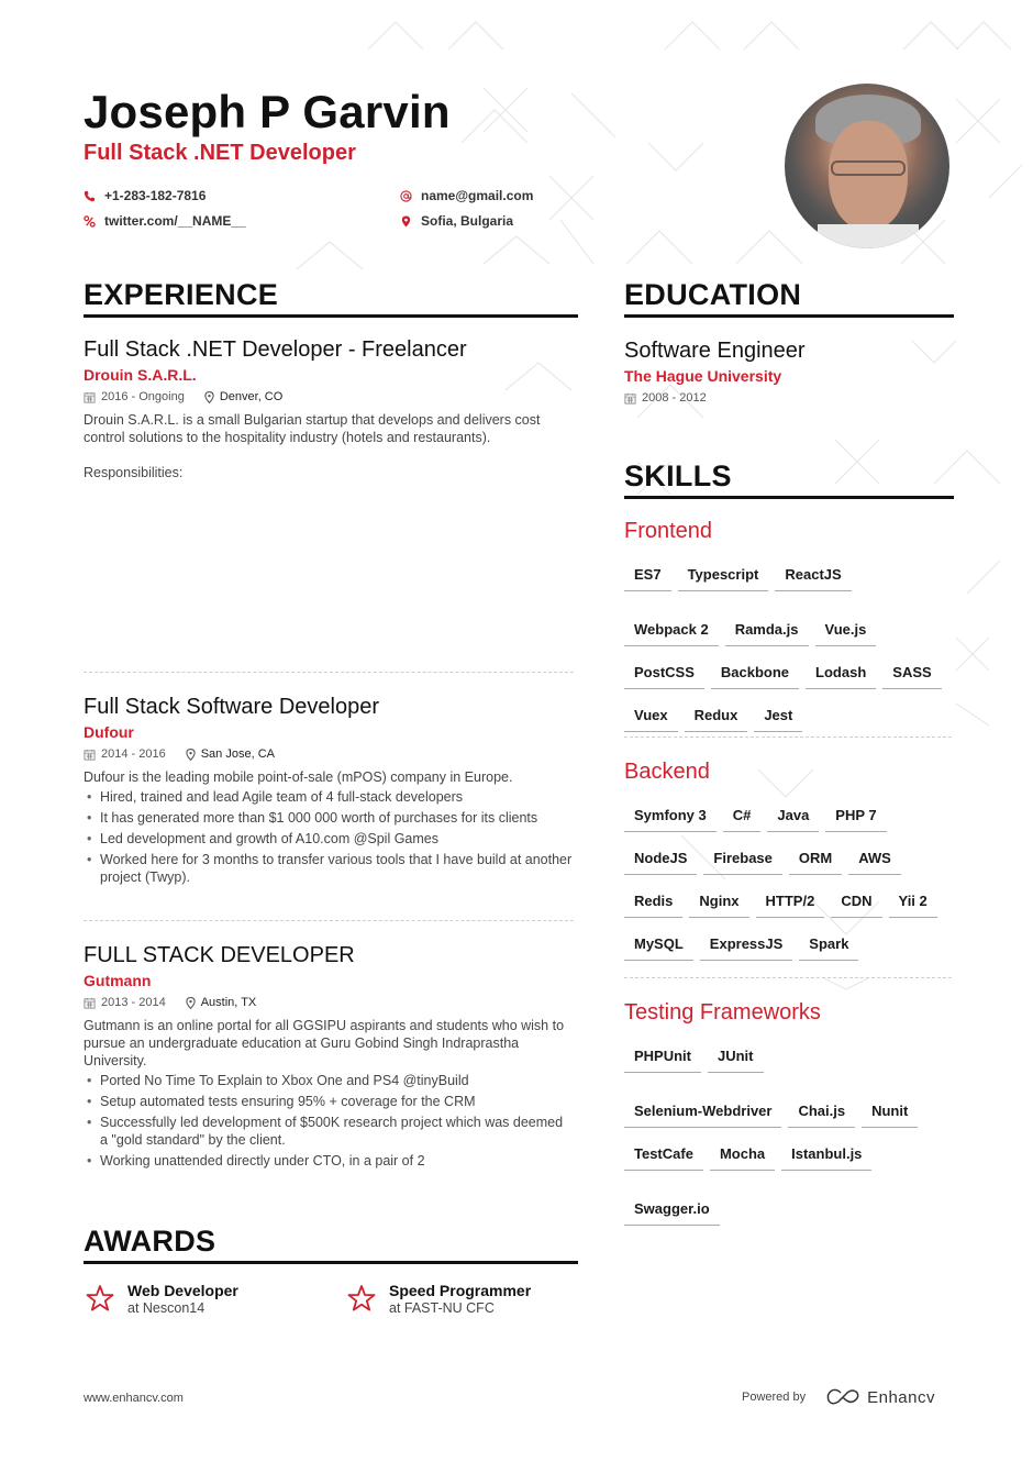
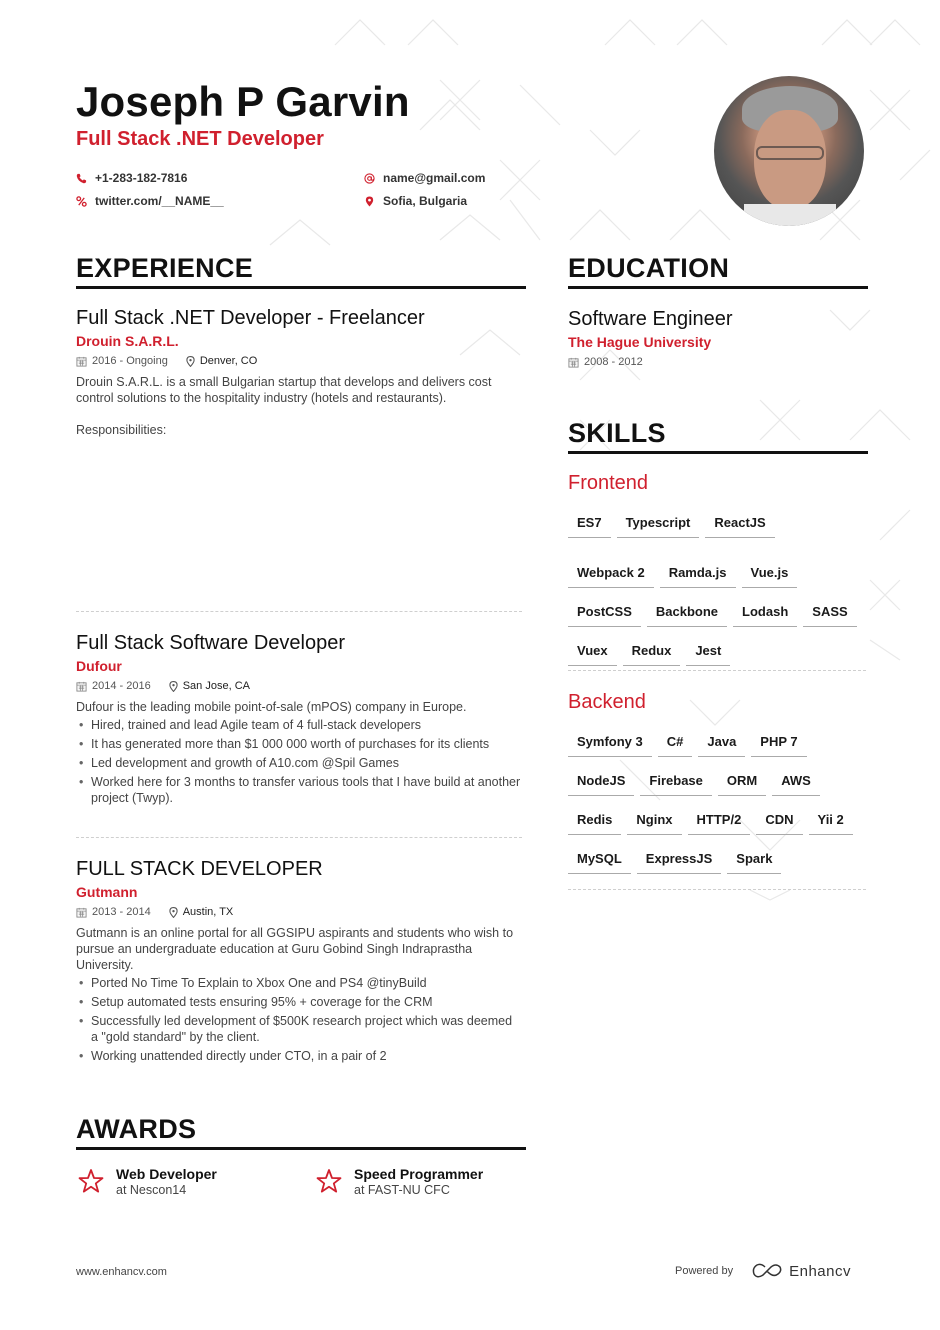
  Joseph P Garvin
  Full Stack .NET Developer
  +1-283-182-7816
  twitter.com/__NAME__
  name@gmail.com
  Sofia, Bulgaria
  EXPERIENCE
  Full Stack .NET Developer - Freelancer
  Drouin S.A.R.L.
  2016 - Ongoing
  Denver, CO
  Drouin S.A.R.L. is a small Bulgarian startup that develops and delivers cost control solutions to the hospitality industry (hotels and restaurants).
  Responsibilities:
  Full Stack Software Developer
  Dufour
  2014 - 2016
  San Jose, CA
  Dufour is the leading mobile point-of-sale (mPOS) company in Europe.
  Hired, trained and lead Agile team of 4 full-stack developers
  It has generated more than $1 000 000 worth of purchases for its clients
  Led development and growth of A10.com @Spil Games
  Worked here for 3 months to transfer various tools that I have build at another project (Twyp).
  FULL STACK DEVELOPER
  Gutmann
  2013 - 2014
  Austin, TX
  Gutmann is an online portal for all GGSIPU aspirants and students who wish to pursue an undergraduate education at Guru Gobind Singh Indraprastha University.
  Ported No Time To Explain to Xbox One and PS4 @tinyBuild
  Setup automated tests ensuring 95% + coverage for the CRM
  Successfully led development of $500K research project which was deemed a "gold standard" by the client.
  Working unattended directly under CTO, in a pair of 2
  AWARDS
  Web Developer
  at Nescon14
  Speed Programmer
  at FAST-NU CFC
  EDUCATION
  Software Engineer
  The Hague University
  2008 - 2012
  SKILLS
  Frontend
  ES7
  Typescript
  ReactJS
  Webpack 2
  Ramda.js
  Vue.js
  PostCSS
  Backbone
  Lodash
  SASS
  Vuex
  Redux
  Jest
  Backend
  Symfony 3
  C#
  Java
  PHP 7
  NodeJS
  Firebase
  ORM
  AWS
  Redis
  Nginx
  HTTP/2
  CDN
  Yii 2
  MySQL
  ExpressJS
  Spark
- Testing Frameworks
- PHPUnit
- JUnit
- Selenium-Webdriver
- Chai.js
- Nunit
- TestCafe
- Mocha
- Istanbul.js
- Swagger.io
  www.enhancv.com
  Powered by
  Enhancv
